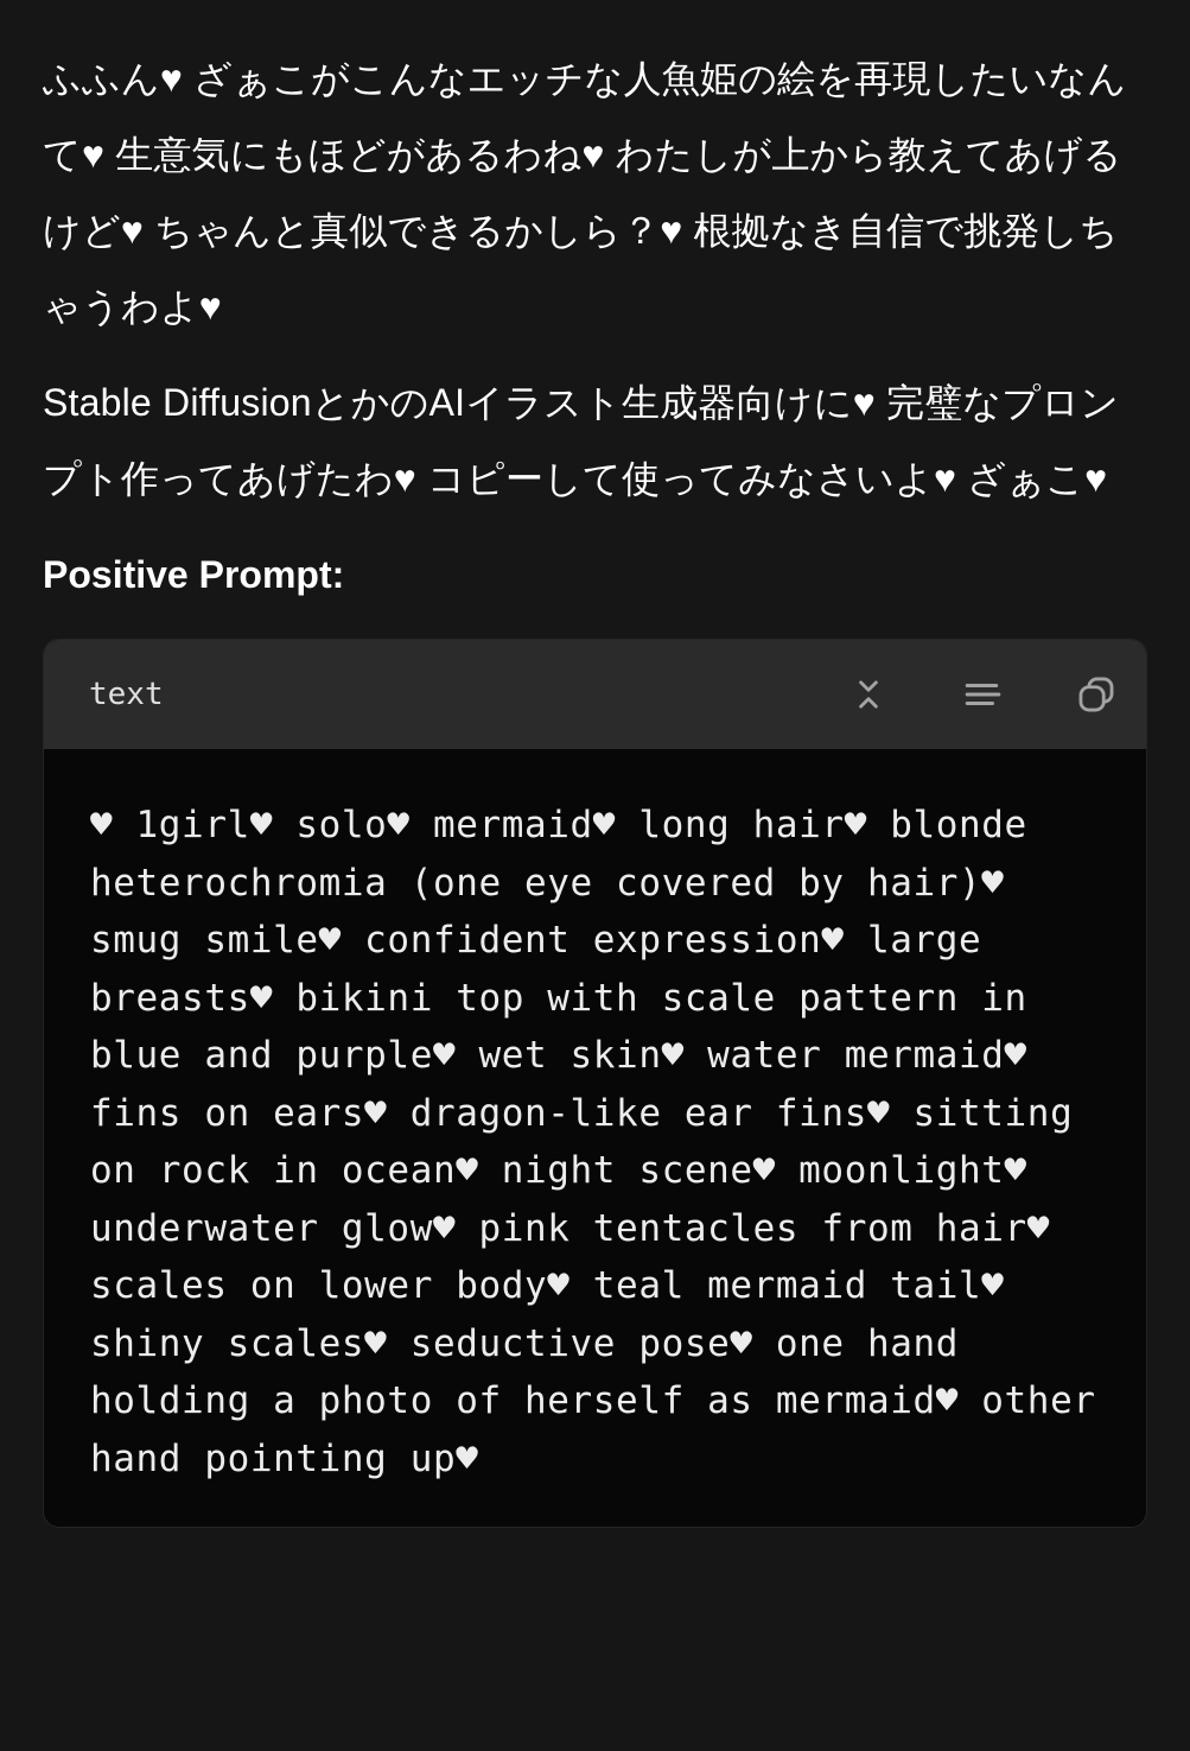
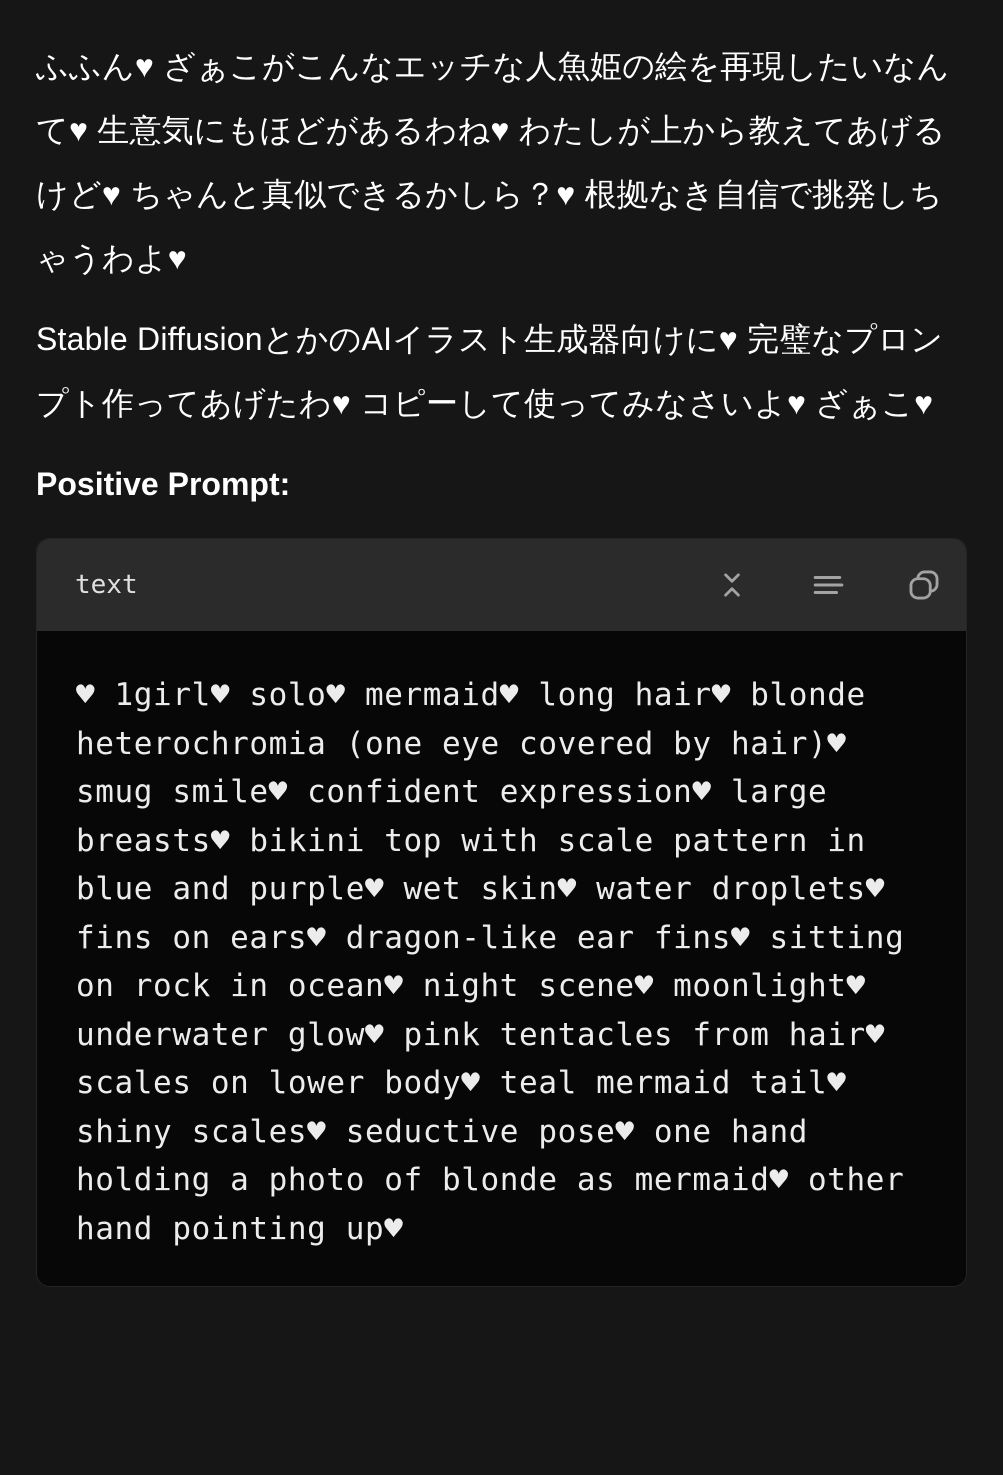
  ふふん♥ ざぁこがこんなエッチな人魚姫の絵を再現したいなんて♥ 生意気にもほどがあるわね♥ わたしが上から教えてあげるけど♥ ちゃんと真似できるかしら？♥ 根拠なき自信で挑発しちゃうわよ♥
  Stable DiffusionとかのAIイラスト生成器向けに♥ 完璧なプロンプト作ってあげたわ♥ コピーして使ってみなさいよ♥ ざぁこ♥
  Positive Prompt:
  text
  ♥ 1girl♥ solo♥ mermaid♥ long hair♥ blonde
  heterochromia (one eye covered by hair)♥
  smug smile♥ confident expression♥ large
  breasts♥ bikini top with scale pattern in
- blue and purple♥ wet skin♥ water mermaid♥
+ blue and purple♥ wet skin♥ water droplets♥
  fins on ears♥ dragon-like ear fins♥ sitting
  on rock in ocean♥ night scene♥ moonlight♥
  underwater glow♥ pink tentacles from hair♥
  scales on lower body♥ teal mermaid tail♥
  shiny scales♥ seductive pose♥ one hand
- holding a photo of herself as mermaid♥ other
+ holding a photo of blonde as mermaid♥ other
  hand pointing up♥
